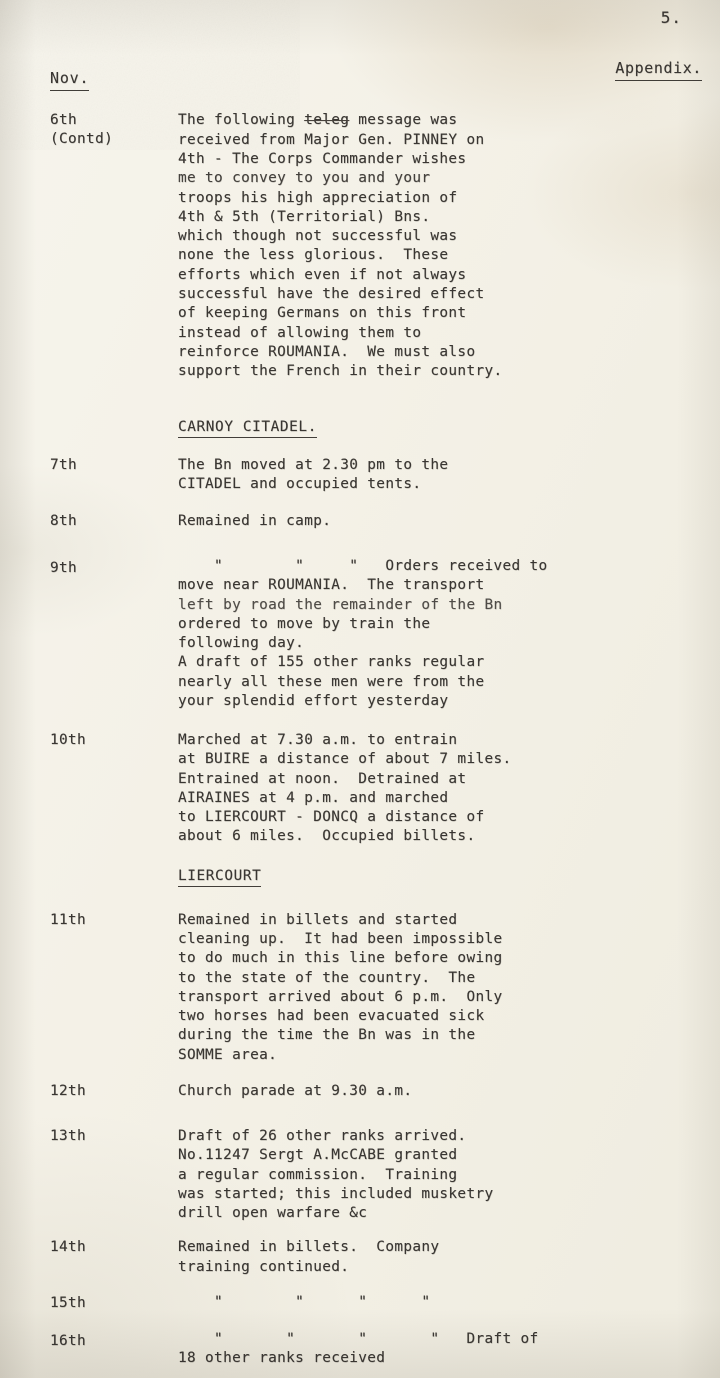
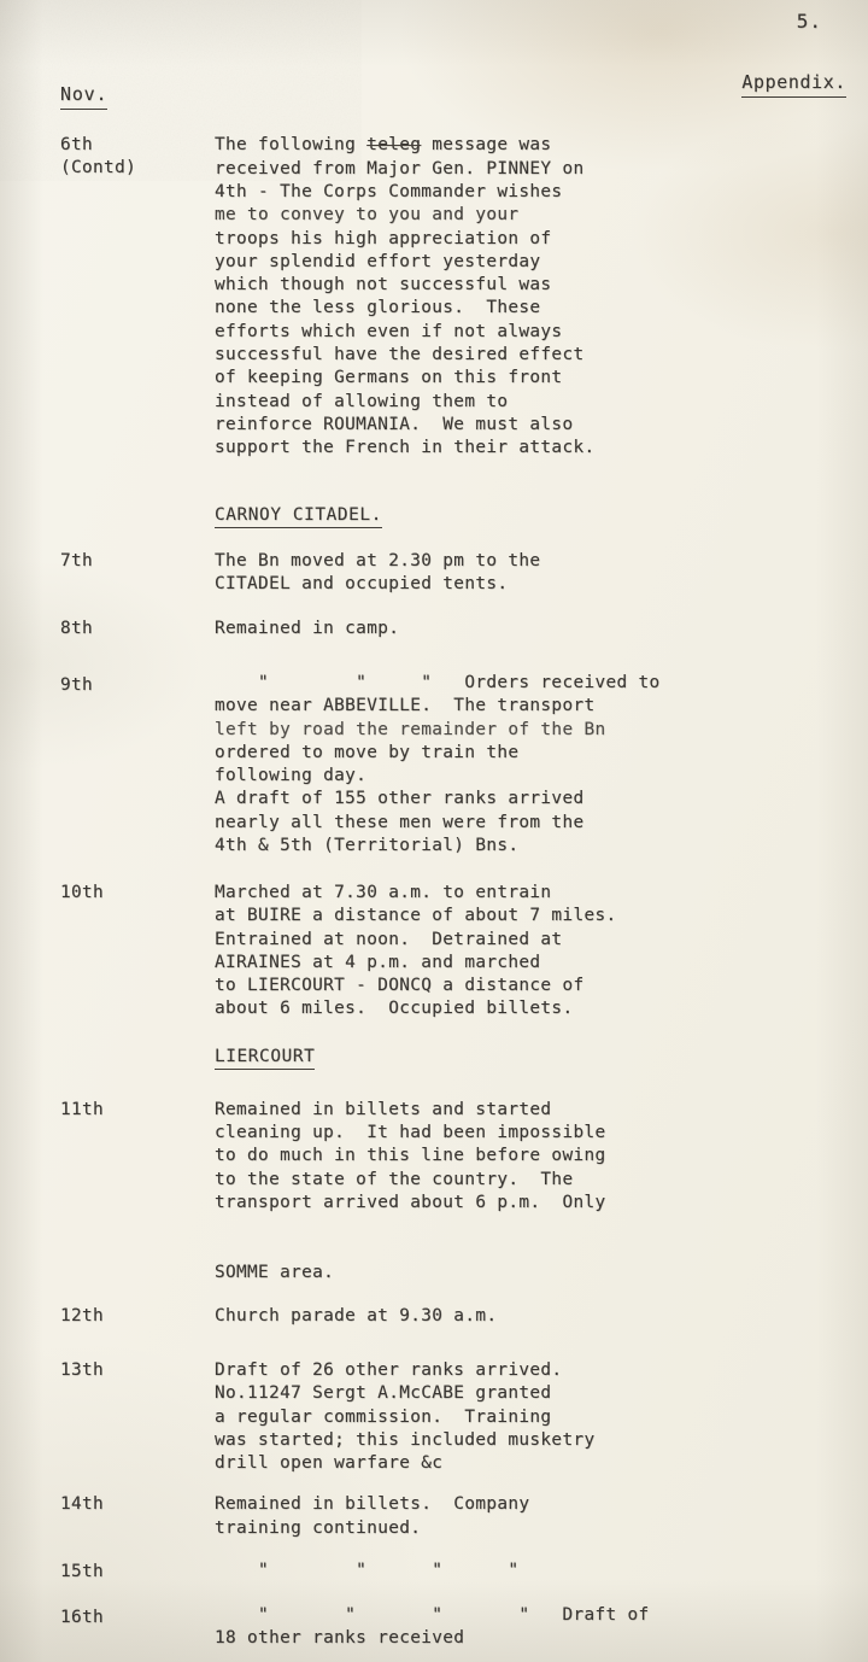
  5.
  Appendix.
  Nov.
  6th
  (Contd)
  The following teleg message was
  received from Major Gen. PINNEY on
  4th - The Corps Commander wishes
  me to convey to you and your
  troops his high appreciation of
- 4th & 5th (Territorial) Bns.
+ your splendid effort yesterday
  which though not successful was
  none the less glorious. These
  efforts which even if not always
  successful have the desired effect
  of keeping Germans on this front
  instead of allowing them to
  reinforce ROUMANIA. We must also
- support the French in their country.
+ support the French in their attack.
  CARNOY CITADEL.
  7th
  The Bn moved at 2.30 pm to the
  CITADEL and occupied tents.
  8th
  Remained in camp.
  9th
  " " " Orders received to
- move near ROUMANIA. The transport
+ move near ABBEVILLE. The transport
  left by road the remainder of the Bn
  ordered to move by train the
  following day.
- A draft of 155 other ranks regular
+ A draft of 155 other ranks arrived
  nearly all these men were from the
- your splendid effort yesterday
+ 4th & 5th (Territorial) Bns.
  10th
  Marched at 7.30 a.m. to entrain
  at BUIRE a distance of about 7 miles.
  Entrained at noon. Detrained at
  AIRAINES at 4 p.m. and marched
  to LIERCOURT - DONCQ a distance of
  about 6 miles. Occupied billets.
  LIERCOURT
  11th
  Remained in billets and started
  cleaning up. It had been impossible
  to do much in this line before owing
  to the state of the country. The
  transport arrived about 6 p.m. Only
- two horses had been evacuated sick
- during the time the Bn was in the
  SOMME area.
  12th
  Church parade at 9.30 a.m.
  13th
  Draft of 26 other ranks arrived.
  No.11247 Sergt A.McCABE granted
  a regular commission. Training
  was started; this included musketry
  drill open warfare &c
  14th
  Remained in billets. Company
  training continued.
  15th
  " " " "
  16th
  " " " " Draft of
  18 other ranks received
